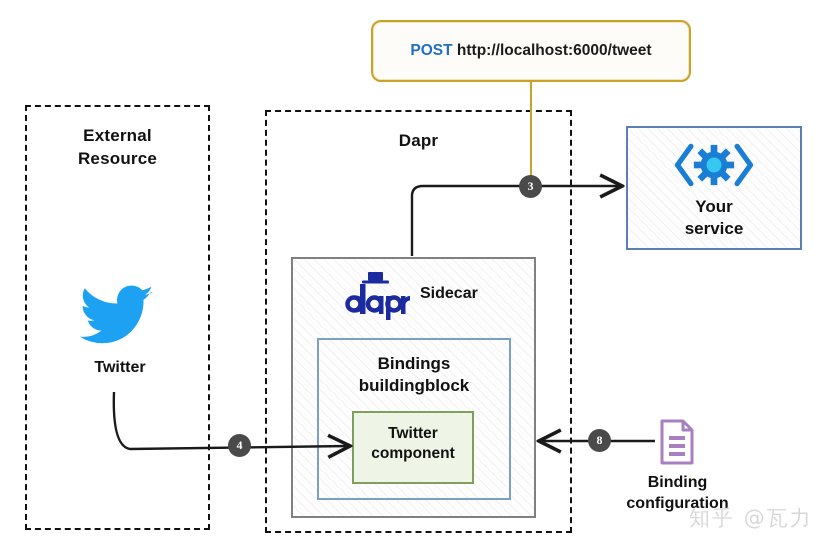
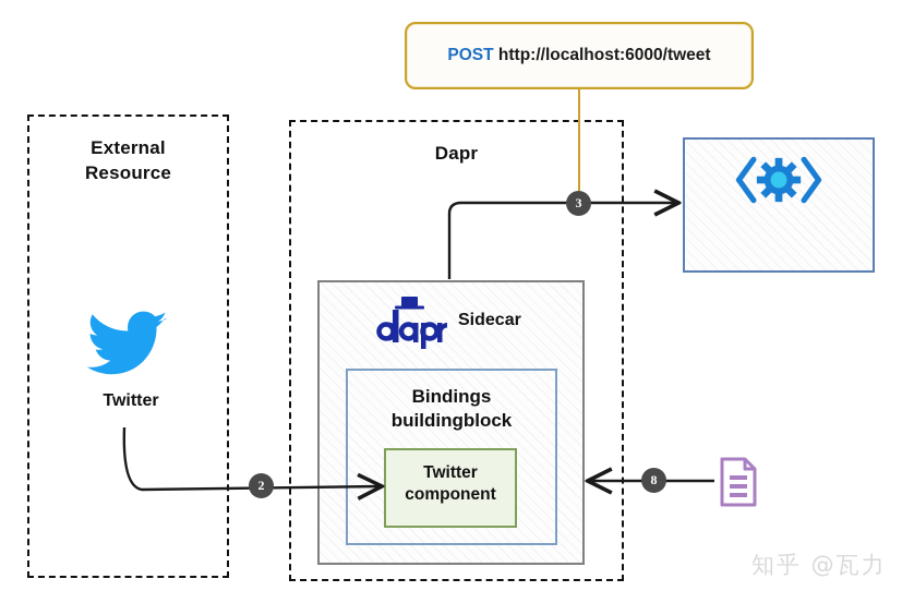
  External
  Resource
  Twitter
  Dapr
  Sidecar
  Bindings
  buildingblock
  Twitter
  component
- Your
- service
- Binding
- configuration
  POST http://localhost:6000/tweet
  8
- 4
+ 2
  3
  知乎 @瓦力
